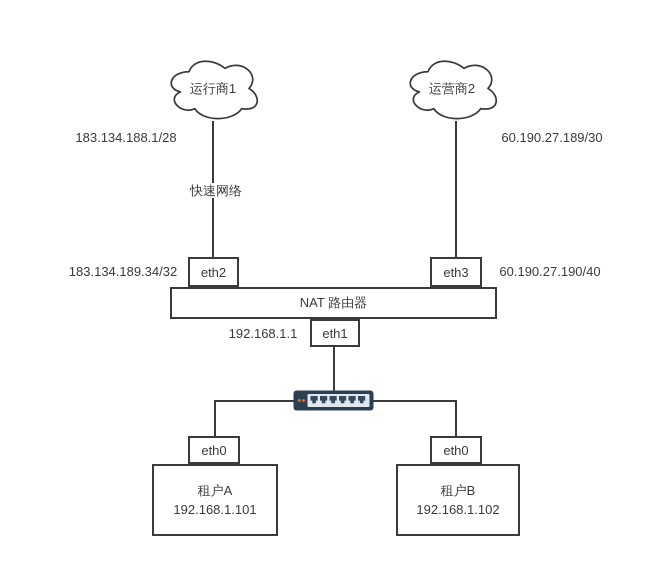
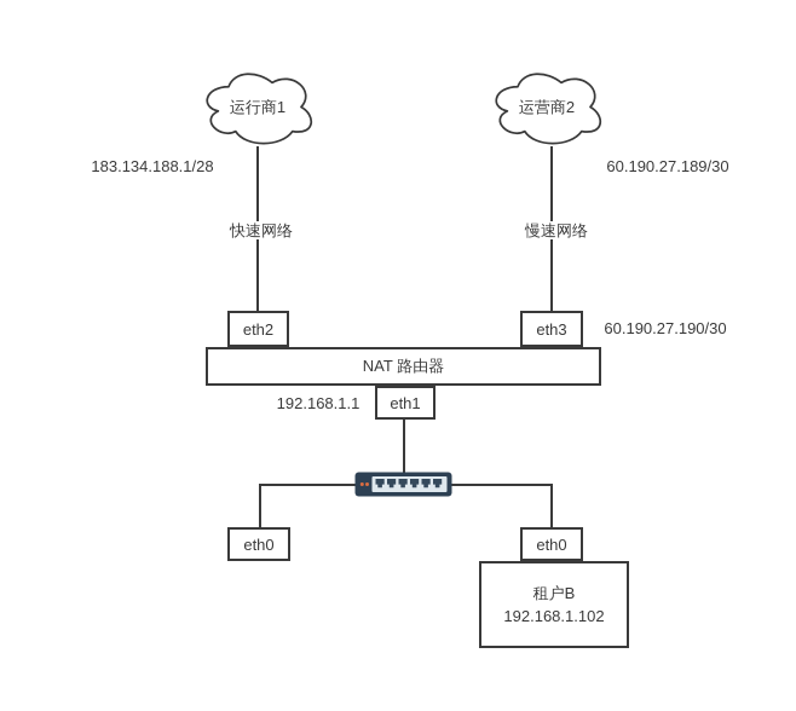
  运行商1
  运营商2
  183.134.188.1/28
  60.190.27.189/30
  快速网络
+ 慢速网络
  eth2
  eth3
- 183.134.189.34/32
- 60.190.27.190/40
+ 60.190.27.190/30
  NAT 路由器
  eth1
  192.168.1.1
  eth0
  eth0
- 租户A
- 192.168.1.101
  租户B
  192.168.1.102
